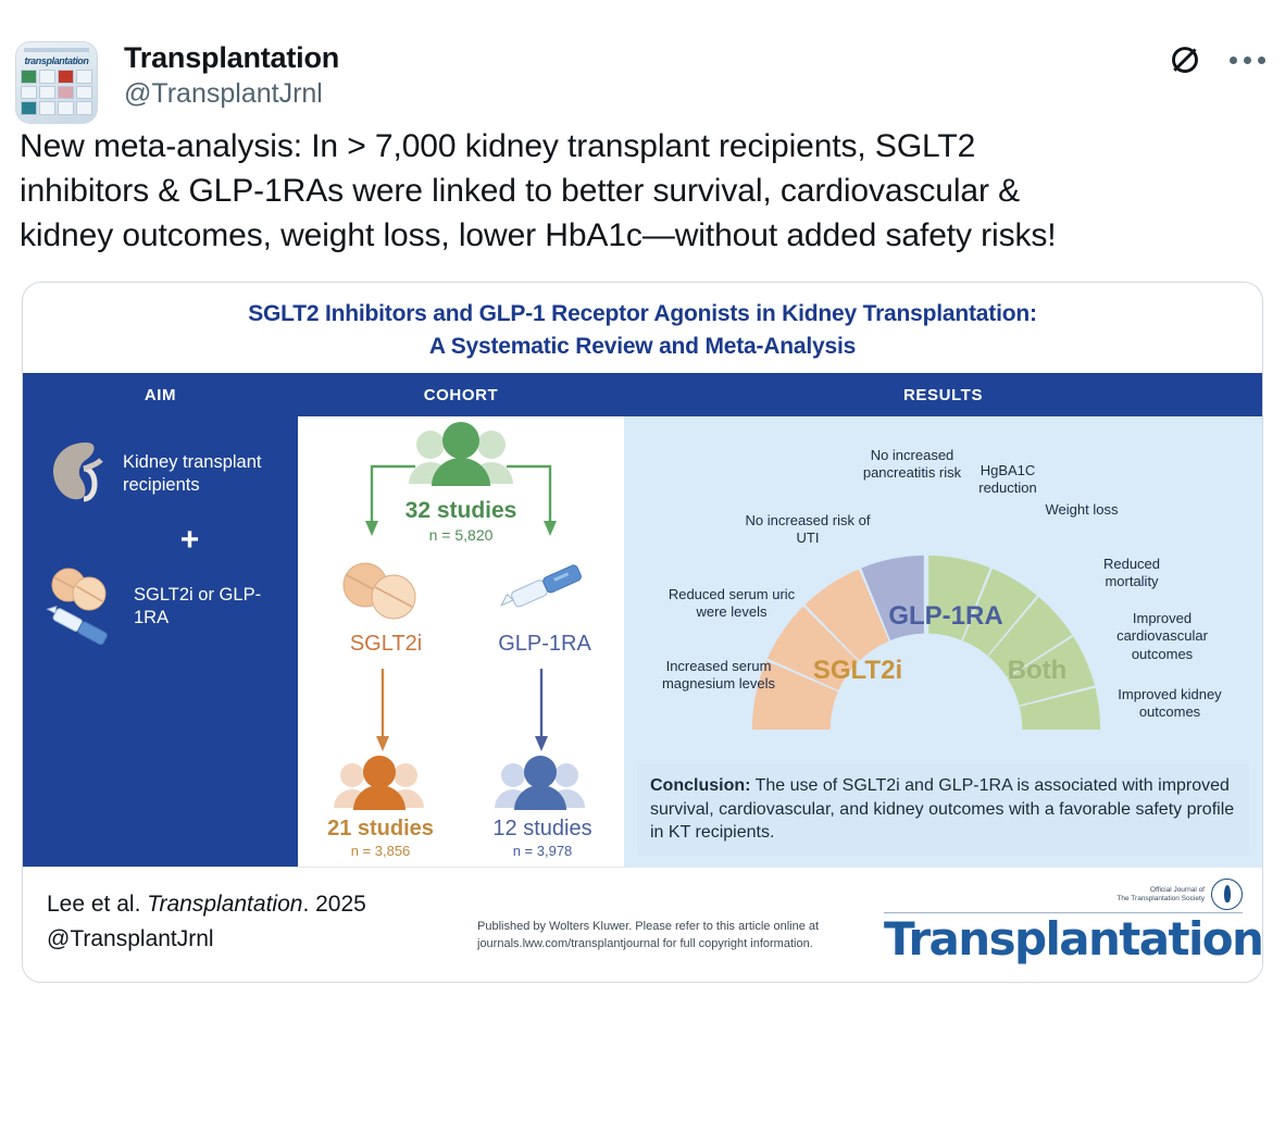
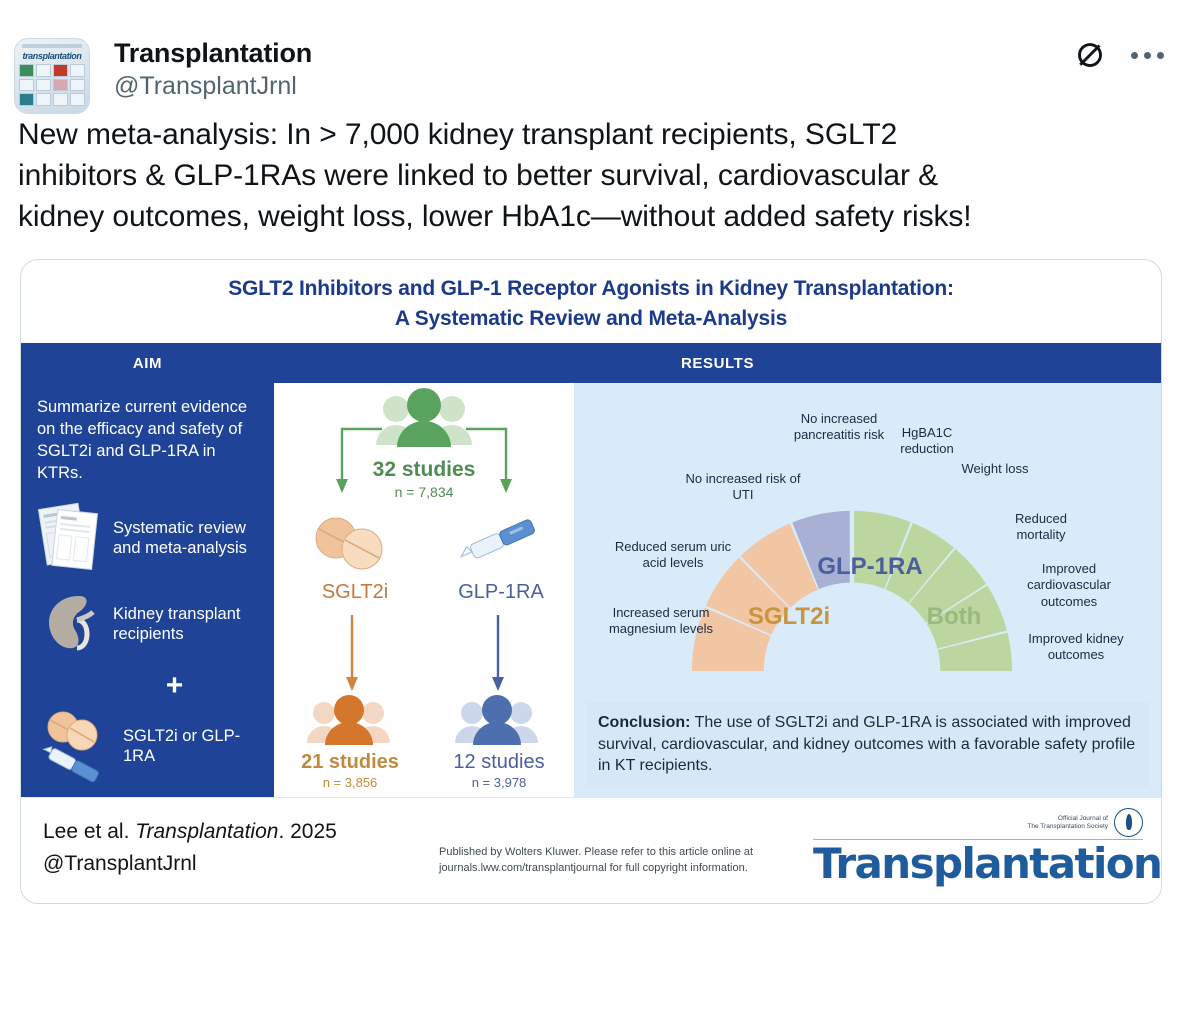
  transplantation
  Transplantation
  @TransplantJrnl
  New meta-analysis: In > 7,000 kidney transplant recipients, SGLT2
  inhibitors & GLP-1RAs were linked to better survival, cardiovascular &
  kidney outcomes, weight loss, lower HbA1c—without added safety risks!
  SGLT2 Inhibitors and GLP-1 Receptor Agonists in Kidney Transplantation:
  A Systematic Review and Meta-Analysis
  AIM
- COHORT
  RESULTS
+ Summarize current evidence on the efficacy and safety of SGLT2i and GLP-1RA in KTRs.
+ Systematic review and meta-analysis
  Kidney transplant recipients
  +
  SGLT2i or GLP-1RA
  32 studies
- n = 5,820
+ n = 7,834
  SGLT2i
  GLP-1RA
  21 studies
  n = 3,856
  12 studies
  n = 3,978
  Increased serum magnesium levels
- Reduced serum uric were levels
+ Reduced serum uric acid levels
  No increased risk of UTI
  No increased pancreatitis risk
  HgBA1C reduction
  Weight loss
  Reduced mortality
  Improved cardiovascular outcomes
  Improved kidney outcomes
  GLP-1RA
  SGLT2i
  Both
  Conclusion: The use of SGLT2i and GLP-1RA is associated with improved survival, cardiovascular, and kidney outcomes with a favorable safety profile in KT recipients.
  Lee et al. Transplantation. 2025
  @TransplantJrnl
  Published by Wolters Kluwer. Please refer to this article online at
  journals.lww.com/transplantjournal for full copyright information.
  Transplantation
